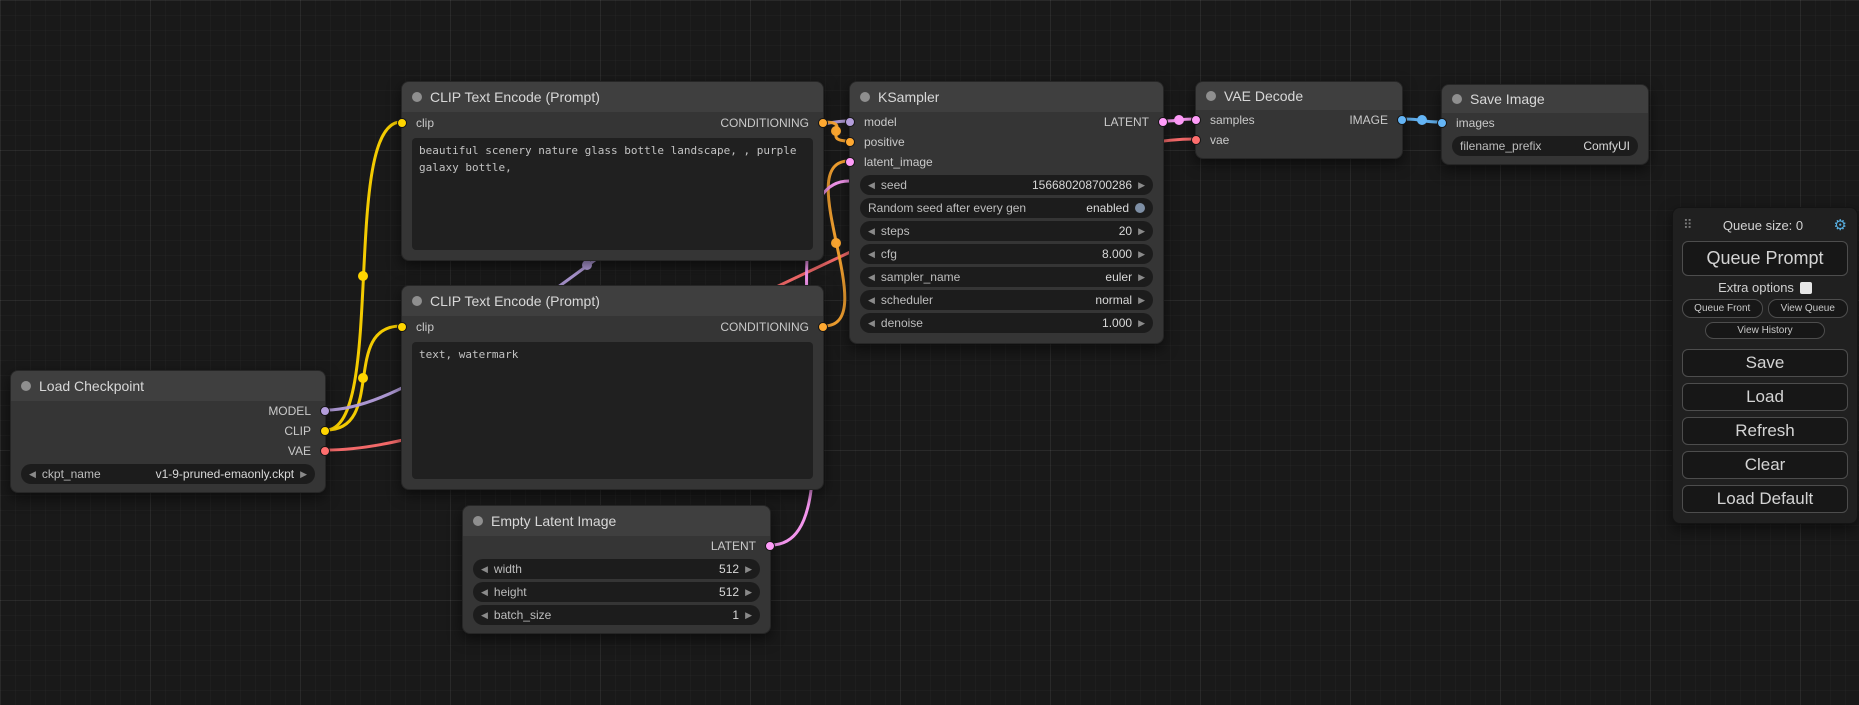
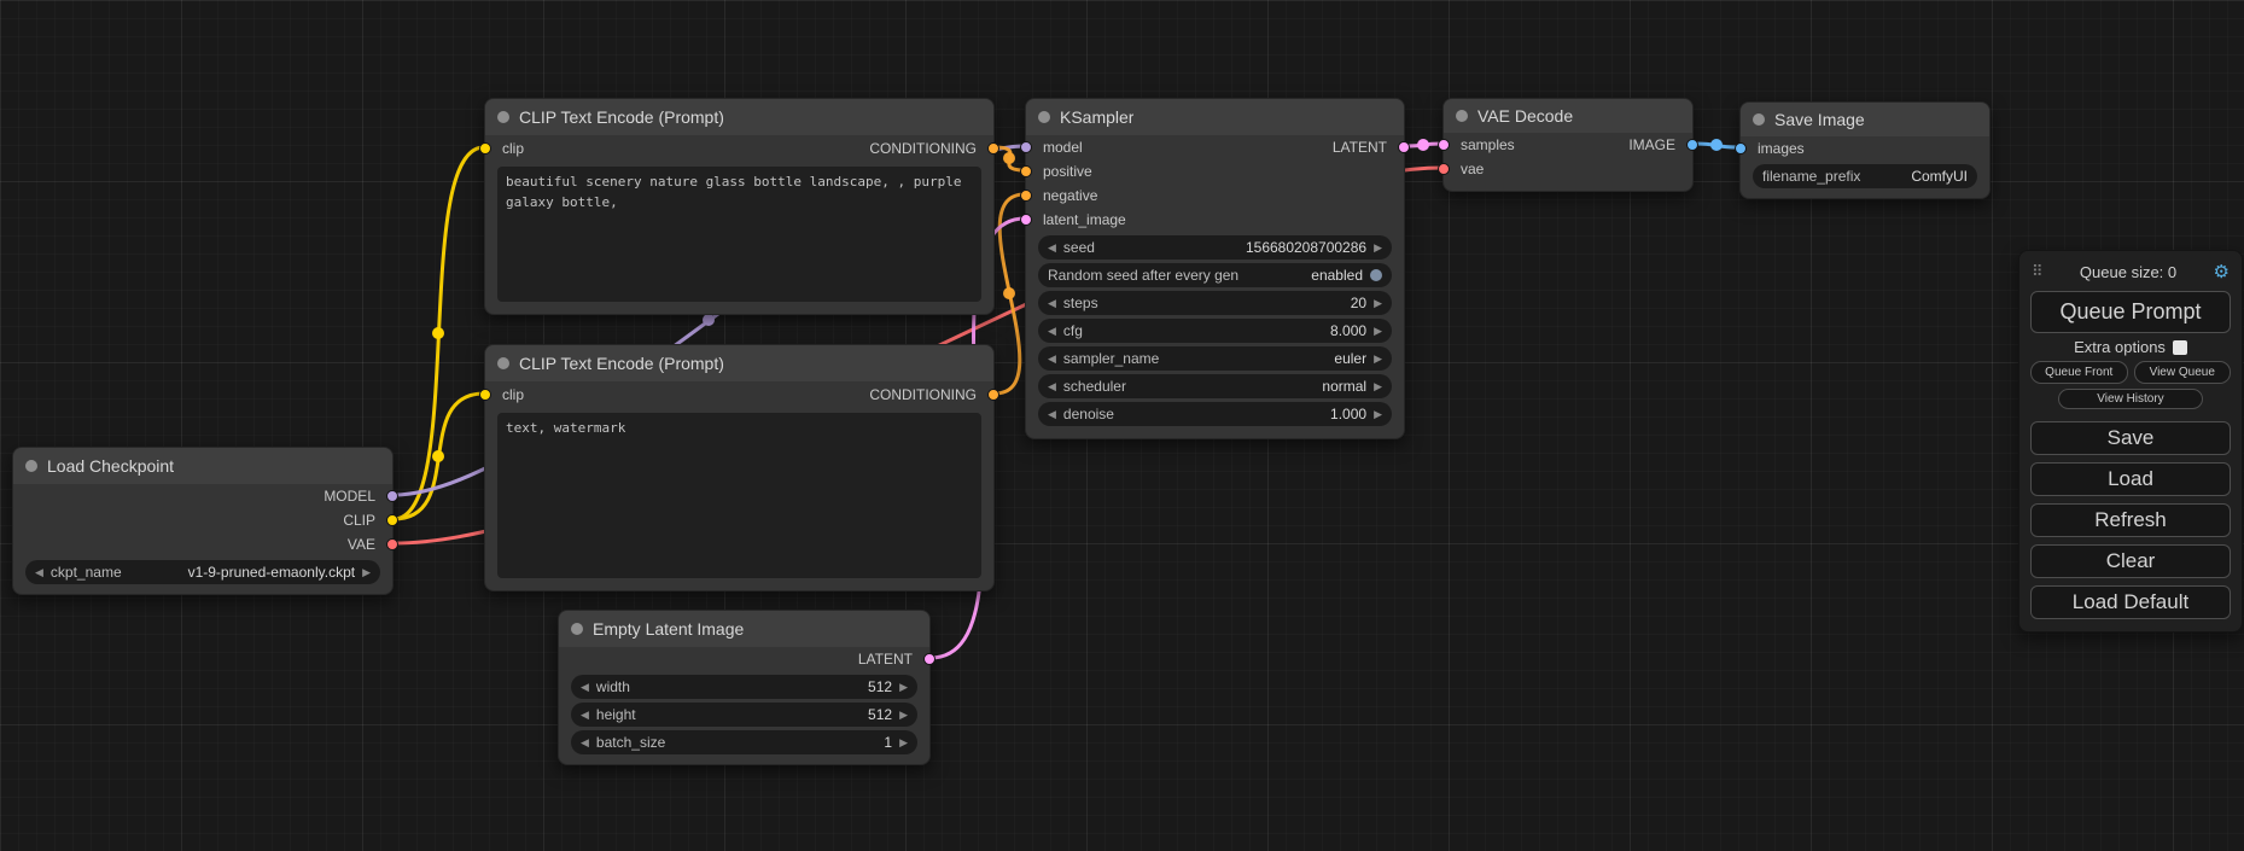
  Load Checkpoint
  MODEL
  CLIP
  VAE
  ◀
  ckpt_name
  v1-9-pruned-emaonly.ckpt
  ▶
  CLIP Text Encode (Prompt)
  clip
  CONDITIONING
  CLIP Text Encode (Prompt)
  clip
  CONDITIONING
  text, watermark
  Empty Latent Image
  LATENT
  ◀
  width
  512
  ▶
  ◀
  height
  512
  ▶
  ◀
  batch_size
  1
  ▶
  KSampler
  model
  LATENT
  positive
+ negative
  latent_image
  ◀
  seed
  156680208700286
  ▶
  Random seed after every gen
  enabled
  ◀
  steps
  20
  ▶
  ◀
  cfg
  8.000
  ▶
  ◀
  sampler_name
  euler
  ▶
  ◀
  scheduler
  normal
  ▶
  ◀
  denoise
  1.000
  ▶
  VAE Decode
  samples
  IMAGE
  vae
  Save Image
  images
  filename_prefix
  ComfyUI
  ⠿
  Queue size: 0
  ⚙
  Queue Prompt
  Extra options
  Queue Front
  View Queue
  View History
  Save
  Load
  Refresh
  Clear
  Load Default
